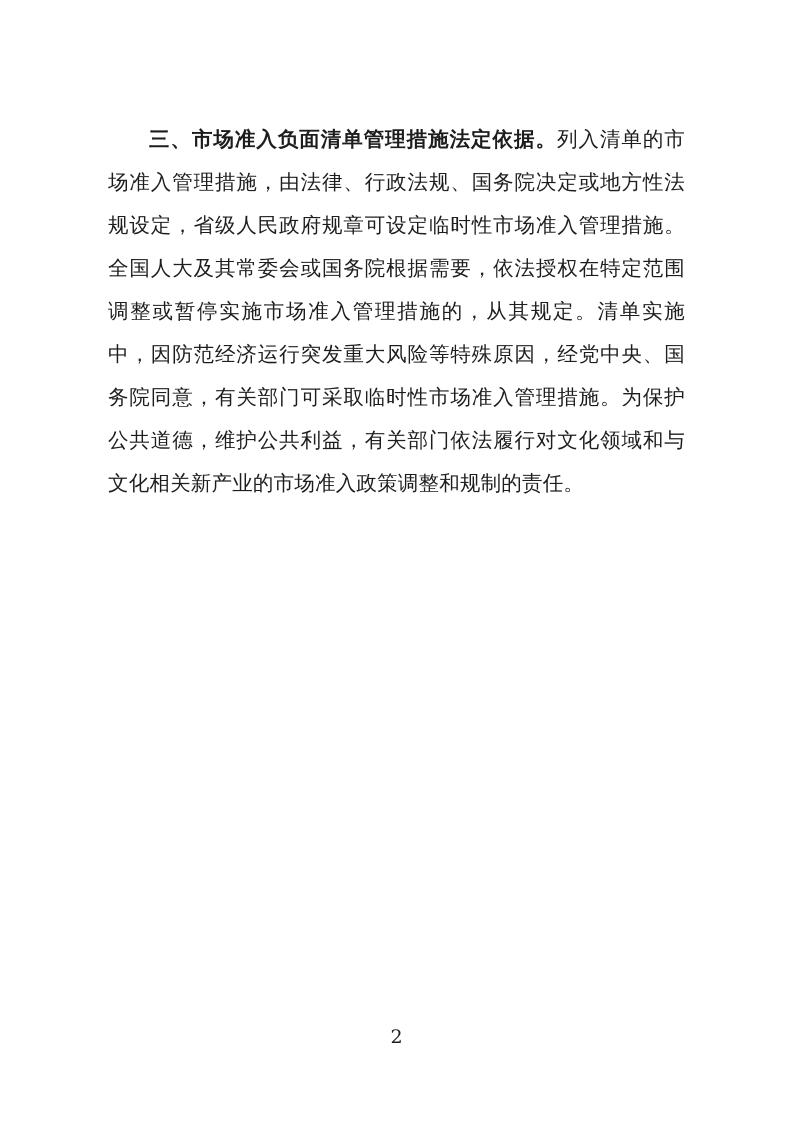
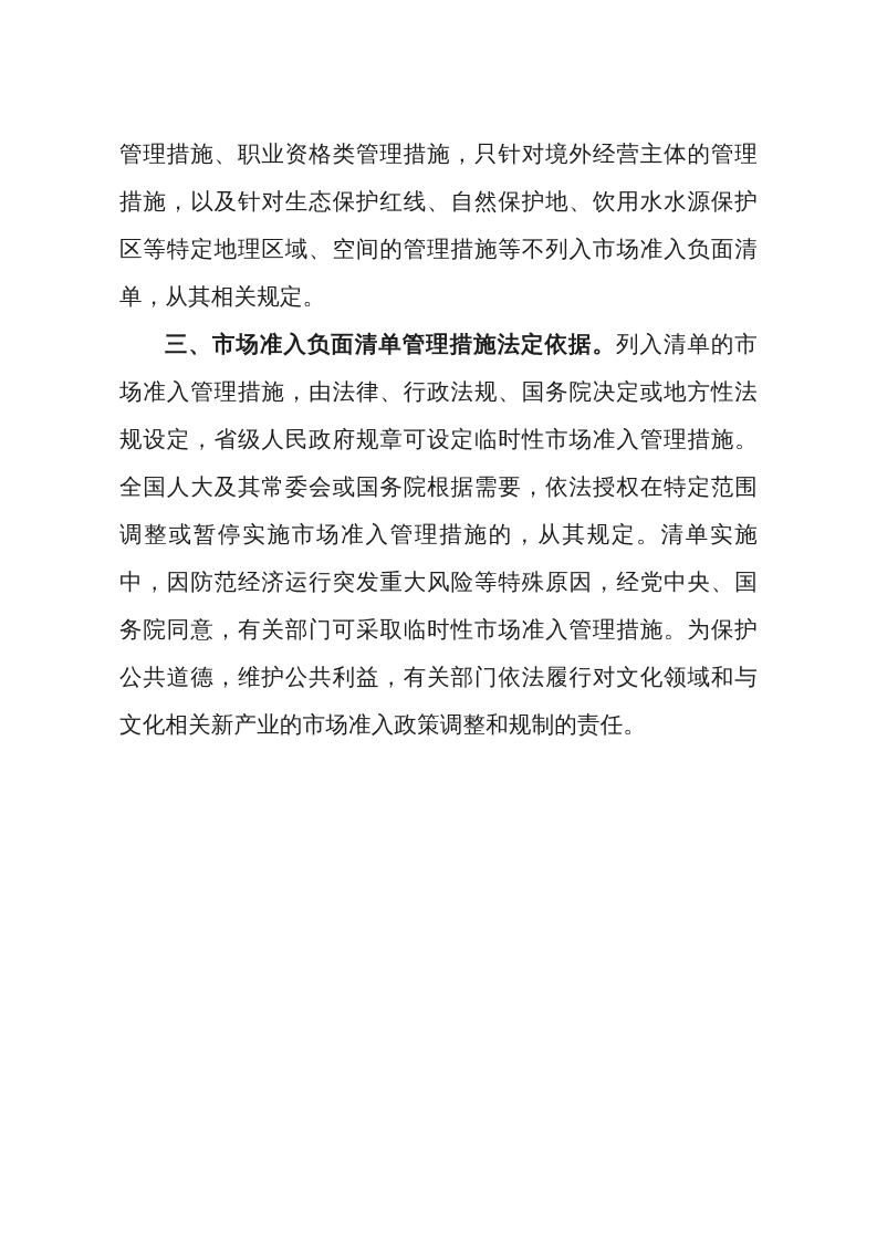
+ 管理措施、职业资格类管理措施，只针对境外经营主体的管理措施，以及针对生态保护红线、自然保护地、饮用水水源保护区等特定地理区域、空间的管理措施等不列入市场准入负面清单，从其相关规定。
  三、市场准入负面清单管理措施法定依据。列入清单的市场准入管理措施，由法律、行政法规、国务院决定或地方性法规设定，省级人民政府规章可设定临时性市场准入管理措施。全国人大及其常委会或国务院根据需要，依法授权在特定范围调整或暂停实施市场准入管理措施的，从其规定。清单实施中，因防范经济运行突发重大风险等特殊原因，经党中央、国务院同意，有关部门可采取临时性市场准入管理措施。为保护公共道德，维护公共利益，有关部门依法履行对文化领域和与文化相关新产业的市场准入政策调整和规制的责任。
- 2
